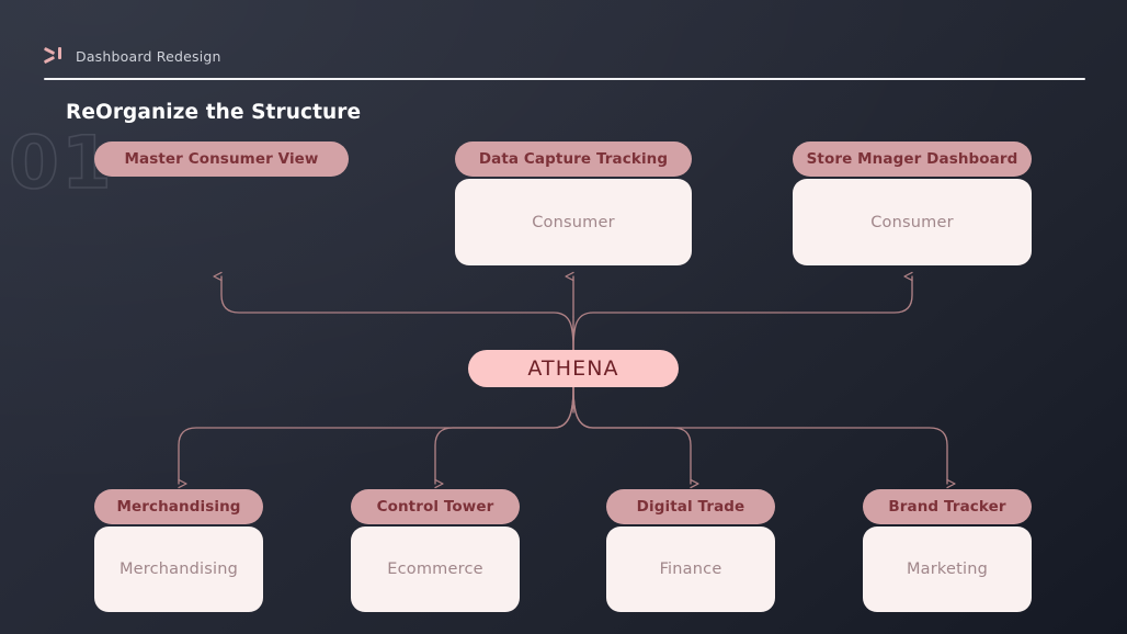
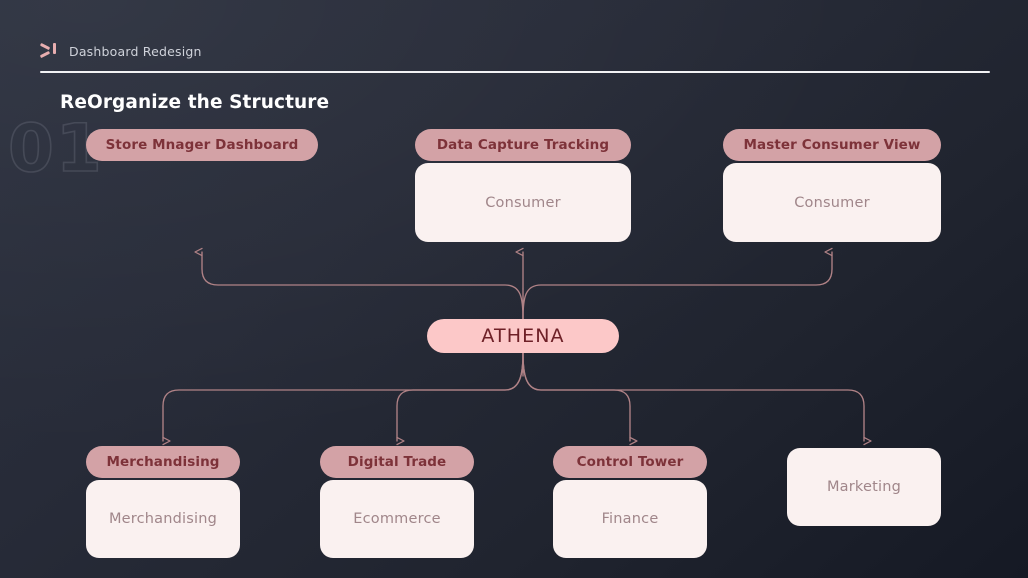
  Dashboard Redesign
  01
  ReOrganize the Structure
- Master Consumer View
+ Store Mnager Dashboard
  Data Capture Tracking
  Consumer
- Store Mnager Dashboard
+ Master Consumer View
  Consumer
  ATHENA
  Merchandising
  Merchandising
- Control Tower
+ Digital Trade
  Ecommerce
- Digital Trade
+ Control Tower
  Finance
- Brand Tracker
  Marketing
